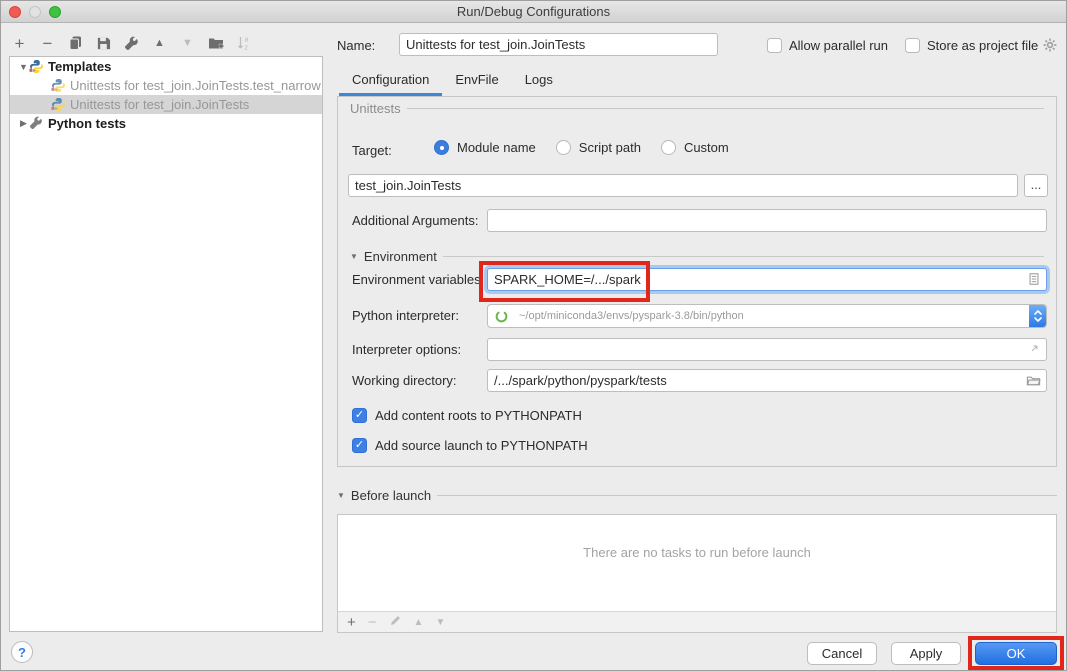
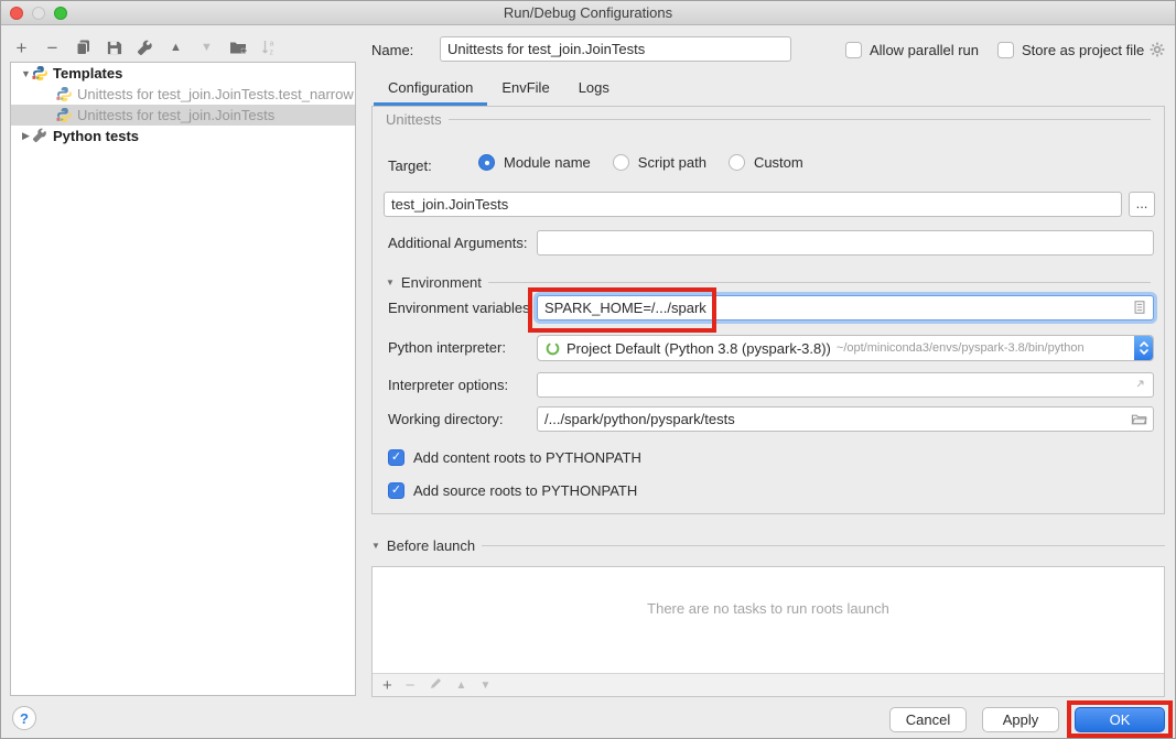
  Run/Debug Configurations
  +
  −
  ▲
  ▼
  ▼
  Templates
  Unittests for test_join.JoinTests.test_narrow
  Unittests for test_join.JoinTests
  ▶
  Python tests
  ?
  Name:
  Unittests for test_join.JoinTests
  Allow parallel run
  Store as project file
  Configuration
  EnvFile
  Logs
  Unittests
  Target:
  Module name
  Script path
  Custom
  test_join.JoinTests
  ...
  Additional Arguments:
  ▼
  Environment
  Environment variables:
  SPARK_HOME=/.../spark
  Python interpreter:
+ Project Default (Python 3.8 (pyspark-3.8))
  ~/opt/miniconda3/envs/pyspark-3.8/bin/python
  Interpreter options:
  Working directory:
  /.../spark/python/pyspark/tests
  ✓
  Add content roots to PYTHONPATH
  ✓
- Add source launch to PYTHONPATH
+ Add source roots to PYTHONPATH
  ▼
  Before launch
- There are no tasks to run before launch
+ There are no tasks to run roots launch
  +
  −
  ▲
  ▼
  Cancel
  Apply
  OK
